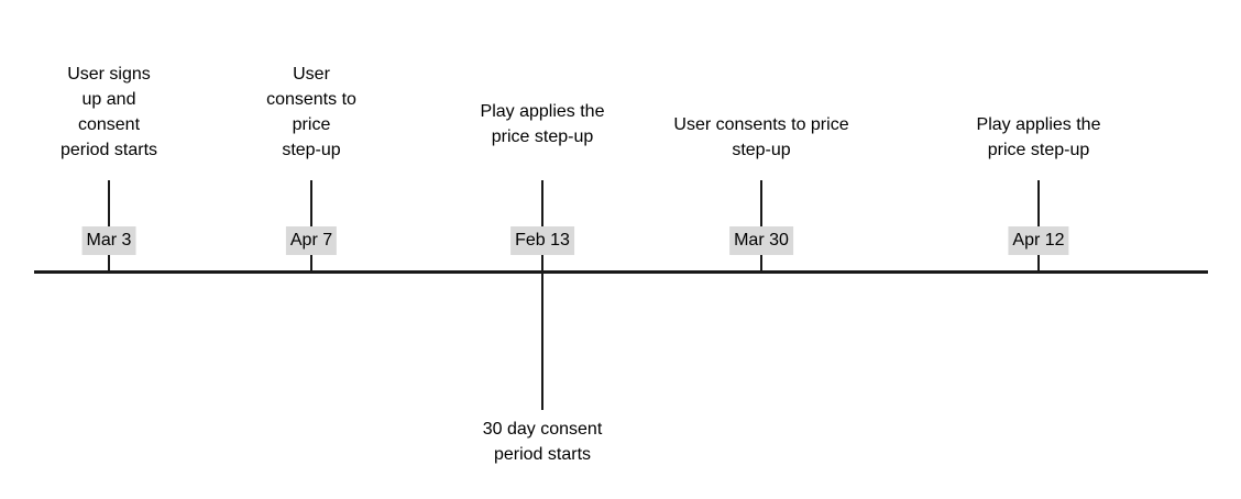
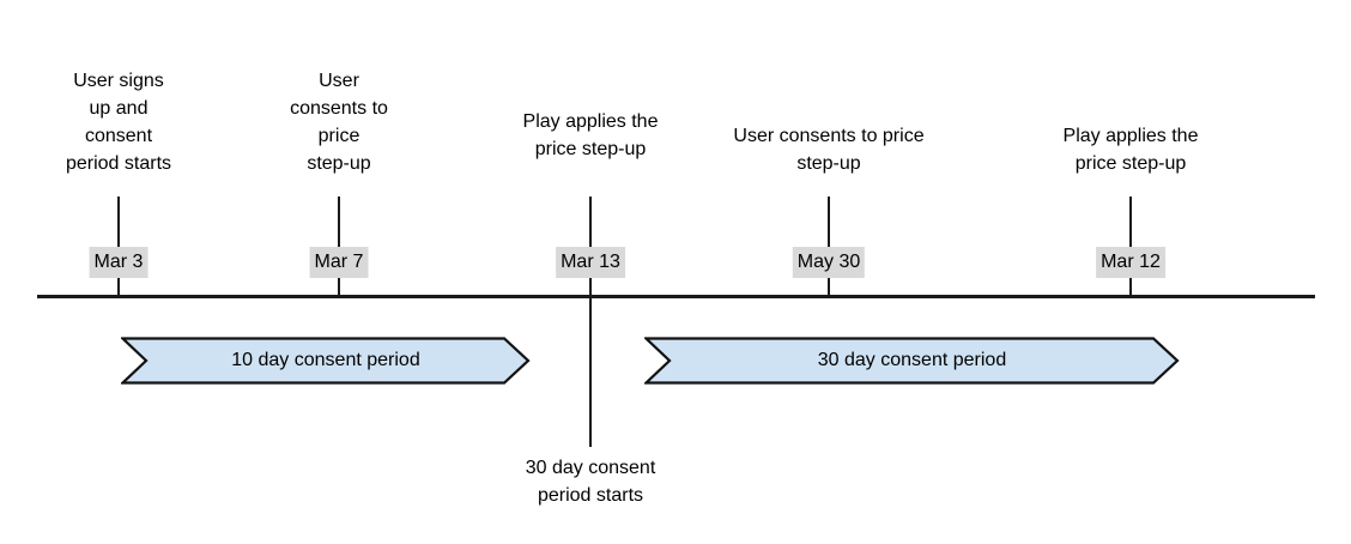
  User signs
  up and
  consent
  period starts
  Mar 3
  User
  consents to
  price
  step-up
- Apr 7
+ Mar 7
  Play applies the
  price step-up
- Feb 13
+ Mar 13
  User consents to price
  step-up
- Mar 30
+ May 30
  Play applies the
  price step-up
- Apr 12
+ Mar 12
+ 10 day consent period
+ 30 day consent period
  30 day consent
  period starts
